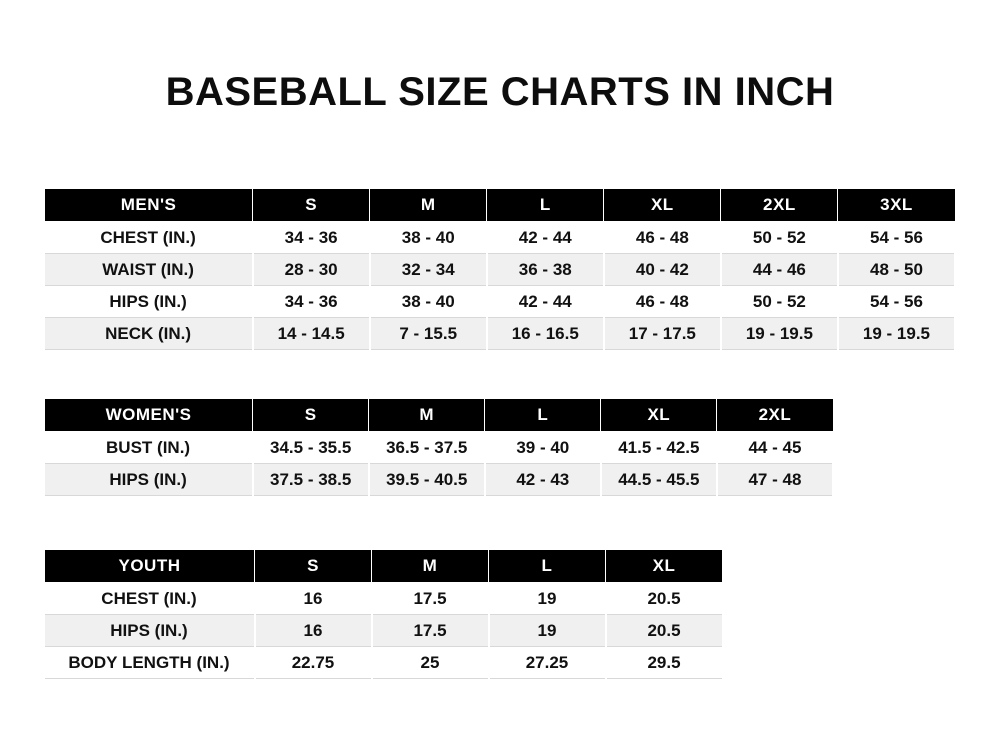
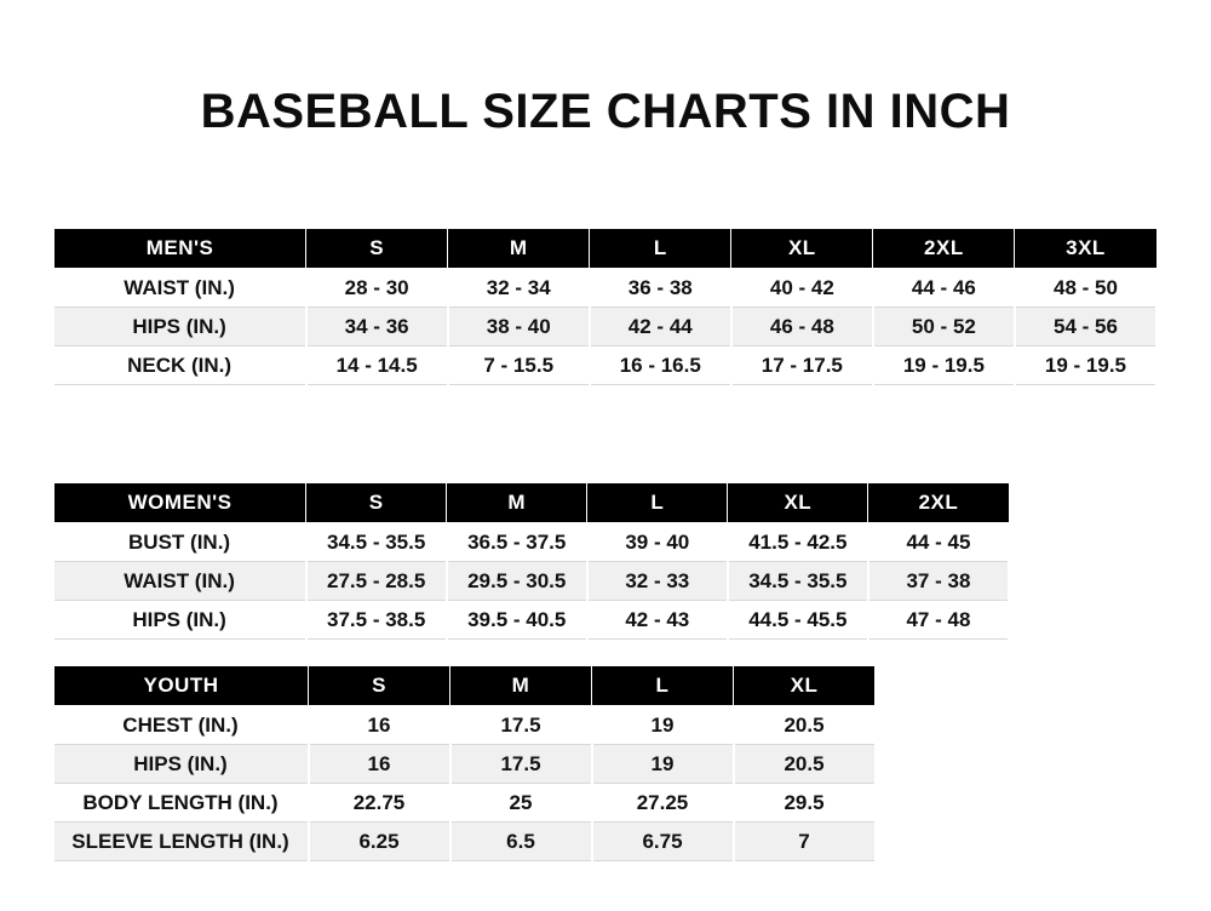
  BASEBALL SIZE CHARTS IN INCH
  MEN'S	S	M	L	XL	2XL	3XL
- CHEST (IN.)	34 - 36	38 - 40	42 - 44	46 - 48	50 - 52	54 - 56
  WAIST (IN.)	28 - 30	32 - 34	36 - 38	40 - 42	44 - 46	48 - 50
  HIPS (IN.)	34 - 36	38 - 40	42 - 44	46 - 48	50 - 52	54 - 56
  NECK (IN.)	14 - 14.5	7 - 15.5	16 - 16.5	17 - 17.5	19 - 19.5	19 - 19.5
  WOMEN'S	S	M	L	XL	2XL
  BUST (IN.)	34.5 - 35.5	36.5 - 37.5	39 - 40	41.5 - 42.5	44 - 45
+ WAIST (IN.)	27.5 - 28.5	29.5 - 30.5	32 - 33	34.5 - 35.5	37 - 38
  HIPS (IN.)	37.5 - 38.5	39.5 - 40.5	42 - 43	44.5 - 45.5	47 - 48
  YOUTH	S	M	L	XL
  CHEST (IN.)	16	17.5	19	20.5
  HIPS (IN.)	16	17.5	19	20.5
  BODY LENGTH (IN.)	22.75	25	27.25	29.5
+ SLEEVE LENGTH (IN.)	6.25	6.5	6.75	7
